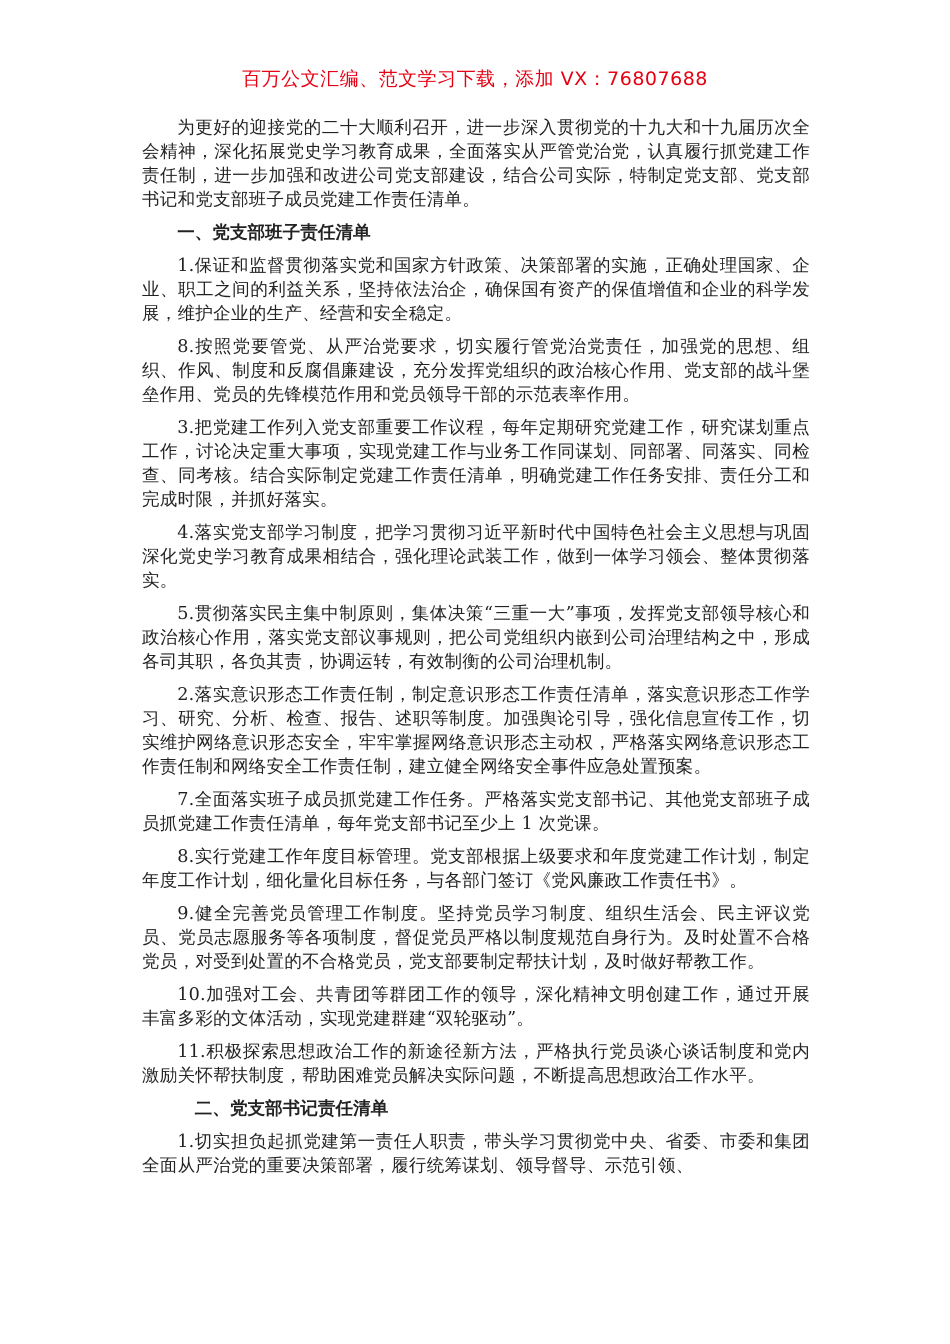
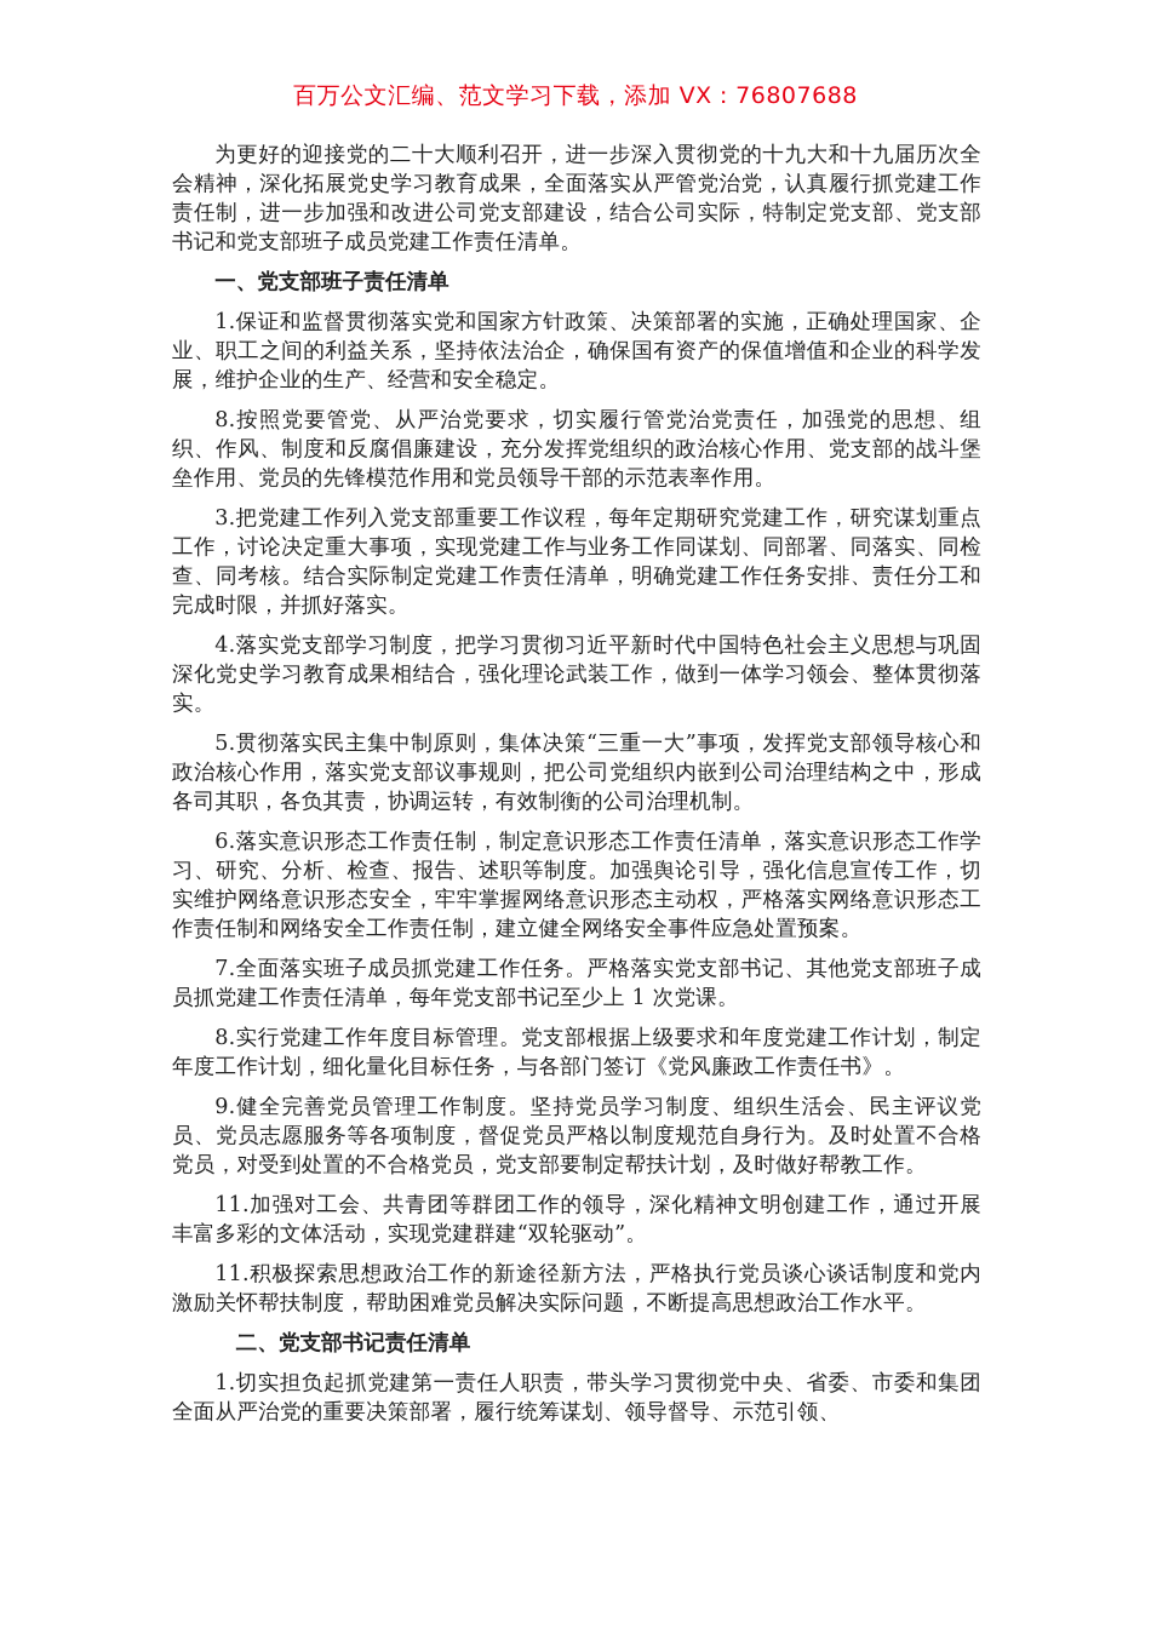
  百万公文汇编、范文学习下载，添加 VX：76807688
  为更好的迎接党的二十大顺利召开，进一步深入贯彻党的十九大和十九届历次全会精神，深化拓展党史学习教育成果，全面落实从严管党治党，认真履行抓党建工作责任制，进一步加强和改进公司党支部建设，结合公司实际，特制定党支部、党支部书记和党支部班子成员党建工作责任清单。
  一、党支部班子责任清单
  1.保证和监督贯彻落实党和国家方针政策、决策部署的实施，正确处理国家、企业、职工之间的利益关系，坚持依法治企，确保国有资产的保值增值和企业的科学发展，维护企业的生产、经营和安全稳定。
  8.按照党要管党、从严治党要求，切实履行管党治党责任，加强党的思想、组织、作风、制度和反腐倡廉建设，充分发挥党组织的政治核心作用、党支部的战斗堡垒作用、党员的先锋模范作用和党员领导干部的示范表率作用。
  3.把党建工作列入党支部重要工作议程，每年定期研究党建工作，研究谋划重点工作，讨论决定重大事项，实现党建工作与业务工作同谋划、同部署、同落实、同检查、同考核。结合实际制定党建工作责任清单，明确党建工作任务安排、责任分工和完成时限，并抓好落实。
  4.落实党支部学习制度，把学习贯彻习近平新时代中国特色社会主义思想与巩固深化党史学习教育成果相结合，强化理论武装工作，做到一体学习领会、整体贯彻落实。
  5.贯彻落实民主集中制原则，集体决策“三重一大”事项，发挥党支部领导核心和政治核心作用，落实党支部议事规则，把公司党组织内嵌到公司治理结构之中，形成各司其职，各负其责，协调运转，有效制衡的公司治理机制。
- 2.落实意识形态工作责任制，制定意识形态工作责任清单，落实意识形态工作学习、研究、分析、检查、报告、述职等制度。加强舆论引导，强化信息宣传工作，切实维护网络意识形态安全，牢牢掌握网络意识形态主动权，严格落实网络意识形态工作责任制和网络安全工作责任制，建立健全网络安全事件应急处置预案。
+ 6.落实意识形态工作责任制，制定意识形态工作责任清单，落实意识形态工作学习、研究、分析、检查、报告、述职等制度。加强舆论引导，强化信息宣传工作，切实维护网络意识形态安全，牢牢掌握网络意识形态主动权，严格落实网络意识形态工作责任制和网络安全工作责任制，建立健全网络安全事件应急处置预案。
  7.全面落实班子成员抓党建工作任务。严格落实党支部书记、其他党支部班子成员抓党建工作责任清单，每年党支部书记至少上 1 次党课。
  8.实行党建工作年度目标管理。党支部根据上级要求和年度党建工作计划，制定年度工作计划，细化量化目标任务，与各部门签订《党风廉政工作责任书》。
  9.健全完善党员管理工作制度。坚持党员学习制度、组织生活会、民主评议党员、党员志愿服务等各项制度，督促党员严格以制度规范自身行为。及时处置不合格党员，对受到处置的不合格党员，党支部要制定帮扶计划，及时做好帮教工作。
- 10.加强对工会、共青团等群团工作的领导，深化精神文明创建工作，通过开展丰富多彩的文体活动，实现党建群建“双轮驱动”。
+ 11.加强对工会、共青团等群团工作的领导，深化精神文明创建工作，通过开展丰富多彩的文体活动，实现党建群建“双轮驱动”。
  11.积极探索思想政治工作的新途径新方法，严格执行党员谈心谈话制度和党内激励关怀帮扶制度，帮助困难党员解决实际问题，不断提高思想政治工作水平。
  二、党支部书记责任清单
  1.切实担负起抓党建第一责任人职责，带头学习贯彻党中央、省委、市委和集团全面从严治党的重要决策部署，履行统筹谋划、领导督导、示范引领、
